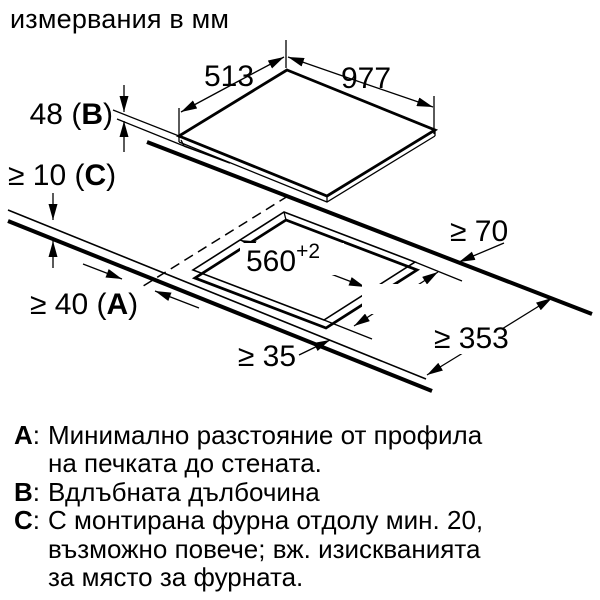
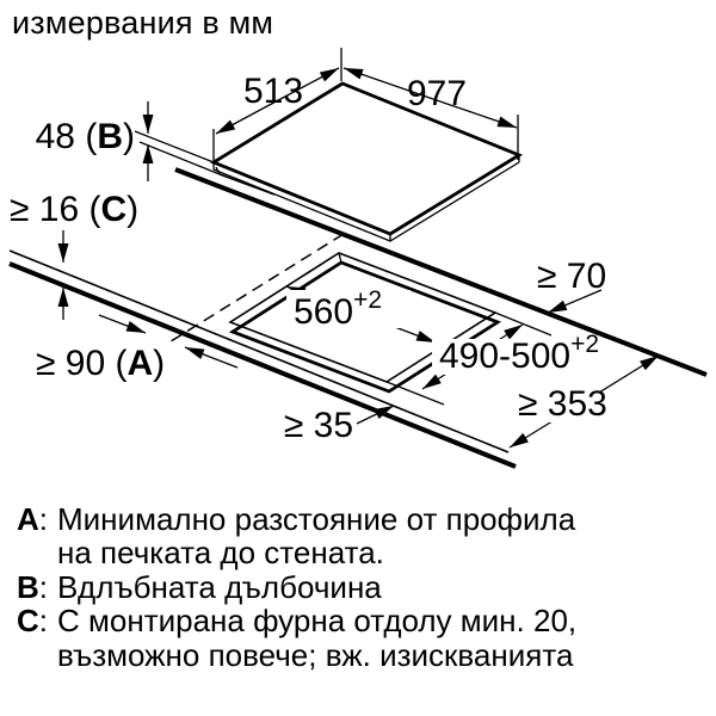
  измервания в мм
  513
  977
  48 (B)
- ≥ 10 (C)
+ ≥ 16 (C)
- ≥ 40 (A)
+ ≥ 90 (A)
  ≥ 70
  ≥ 35
  ≥ 353
  560+2
+ 490-500+2
  A:
  Минимално разстояние от профила
  на печката до стената.
  B:
  Вдлъбната дълбочина
  C:
  С монтирана фурна отдолу мин. 20,
  възможно повече; вж. изискванията
- за място за фурната.
